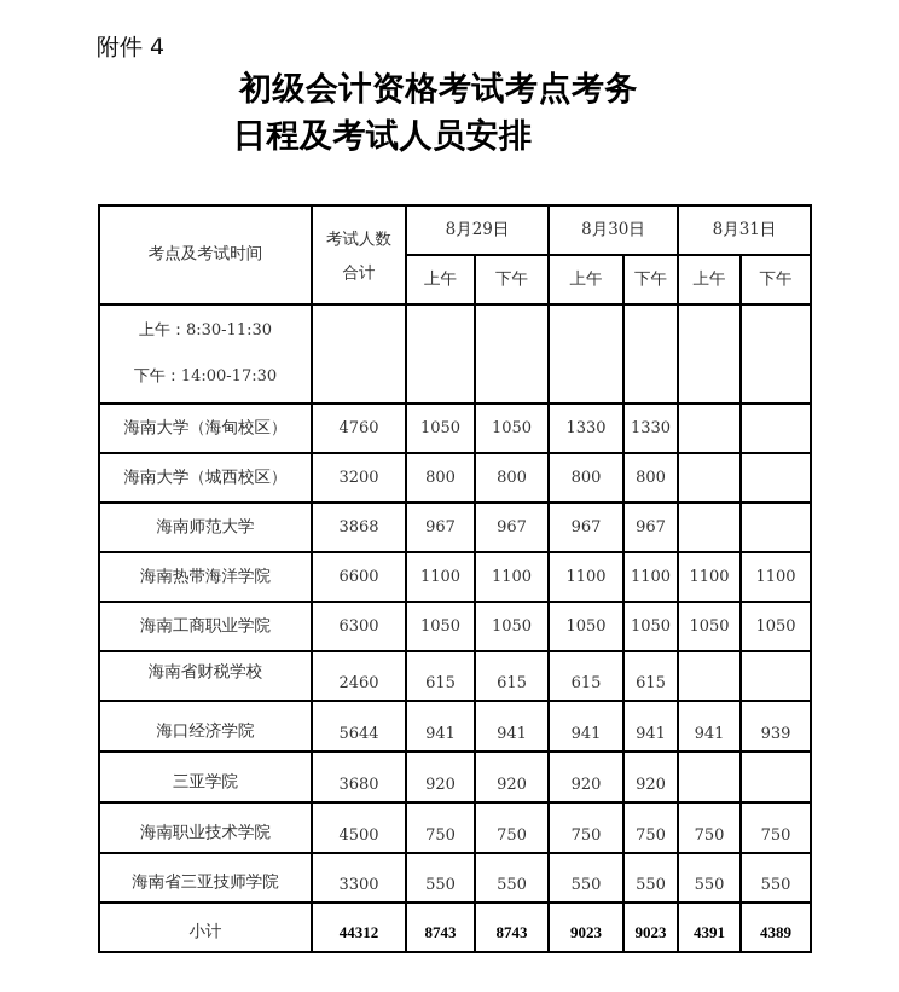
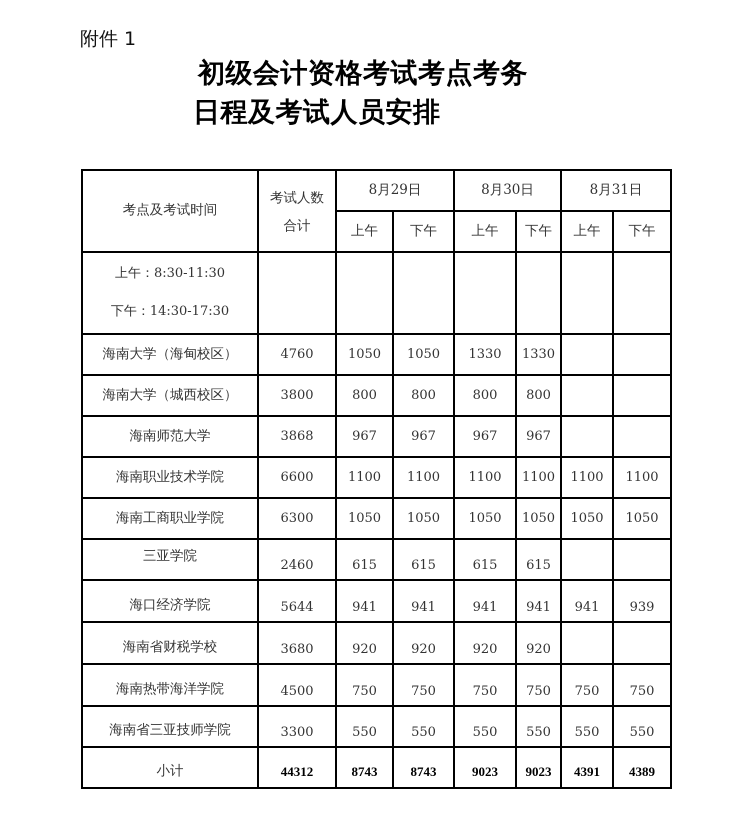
- 附件 4
+ 附件 1
  初级会计资格考试考点考务
  日程及考试人员安排
  考点及考试时间	考试人数 合计	8月29日	8月30日	8月31日
  上午	下午	上午	下午	上午	下午
- 上午：8:30-11:30 下午：14:00-17:30
+ 上午：8:30-11:30 下午：14:30-17:30
  海南大学（海甸校区）	4760	1050	1050	1330	1330
- 海南大学（城西校区）	3200	800	800	800	800
+ 海南大学（城西校区）	3800	800	800	800	800
  海南师范大学	3868	967	967	967	967
- 海南热带海洋学院	6600	1100	1100	1100	1100	1100	1100
+ 海南职业技术学院	6600	1100	1100	1100	1100	1100	1100
  海南工商职业学院	6300	1050	1050	1050	1050	1050	1050
- 海南省财税学校	2460	615	615	615	615
+ 三亚学院	2460	615	615	615	615
  海口经济学院	5644	941	941	941	941	941	939
- 三亚学院	3680	920	920	920	920
+ 海南省财税学校	3680	920	920	920	920
- 海南职业技术学院	4500	750	750	750	750	750	750
+ 海南热带海洋学院	4500	750	750	750	750	750	750
  海南省三亚技师学院	3300	550	550	550	550	550	550
  小计	44312	8743	8743	9023	9023	4391	4389
